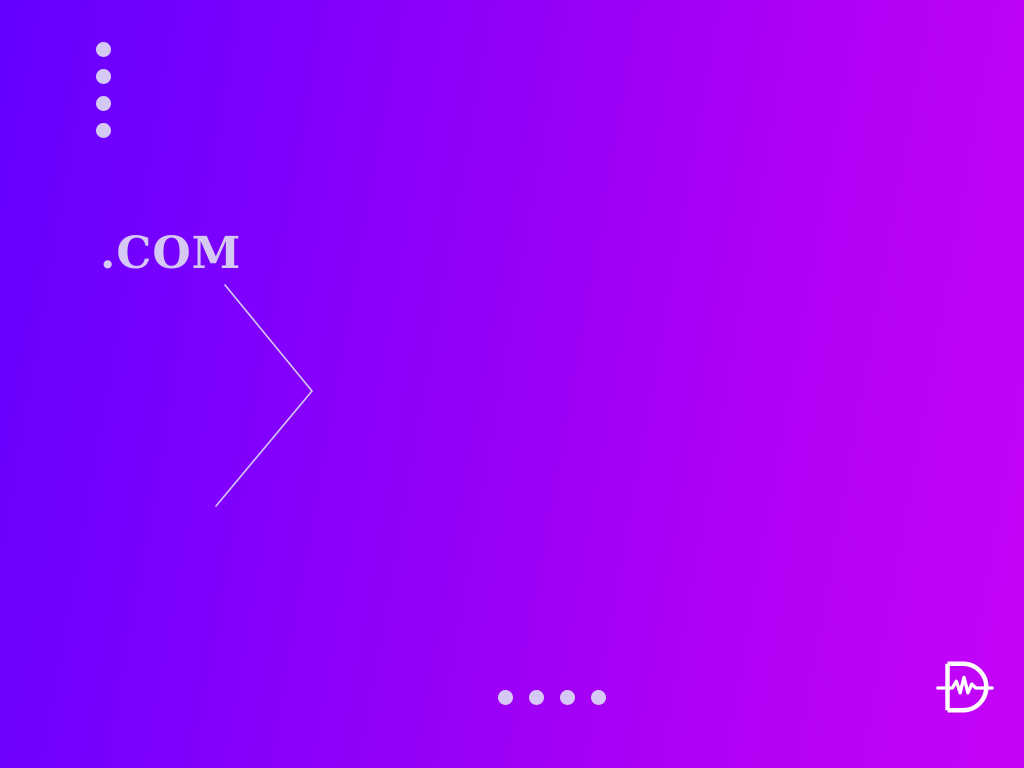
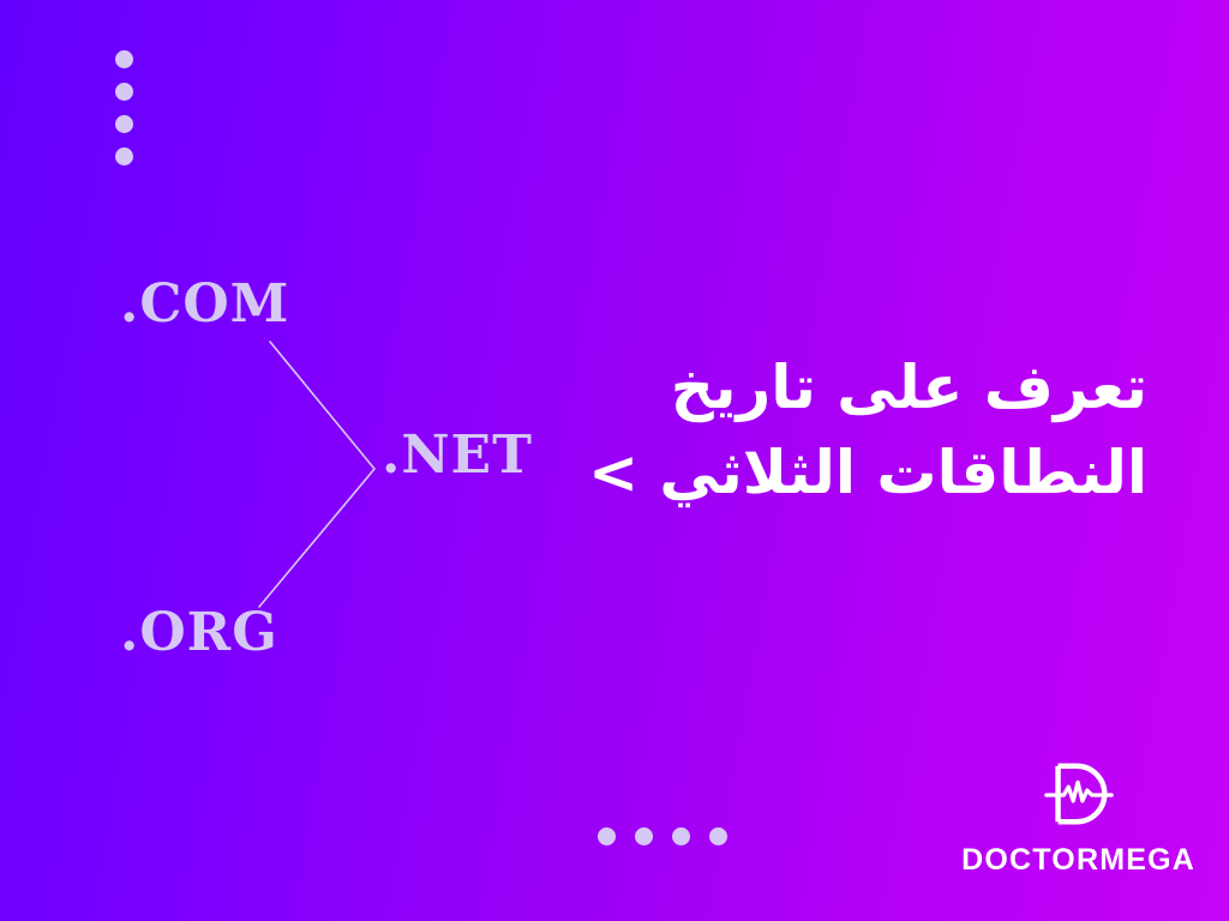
  .COM
+ .NET
+ .ORG
+ تعرف على تاريخ
+ النطاقات الثلاثي >
+ DOCTORMEGA
